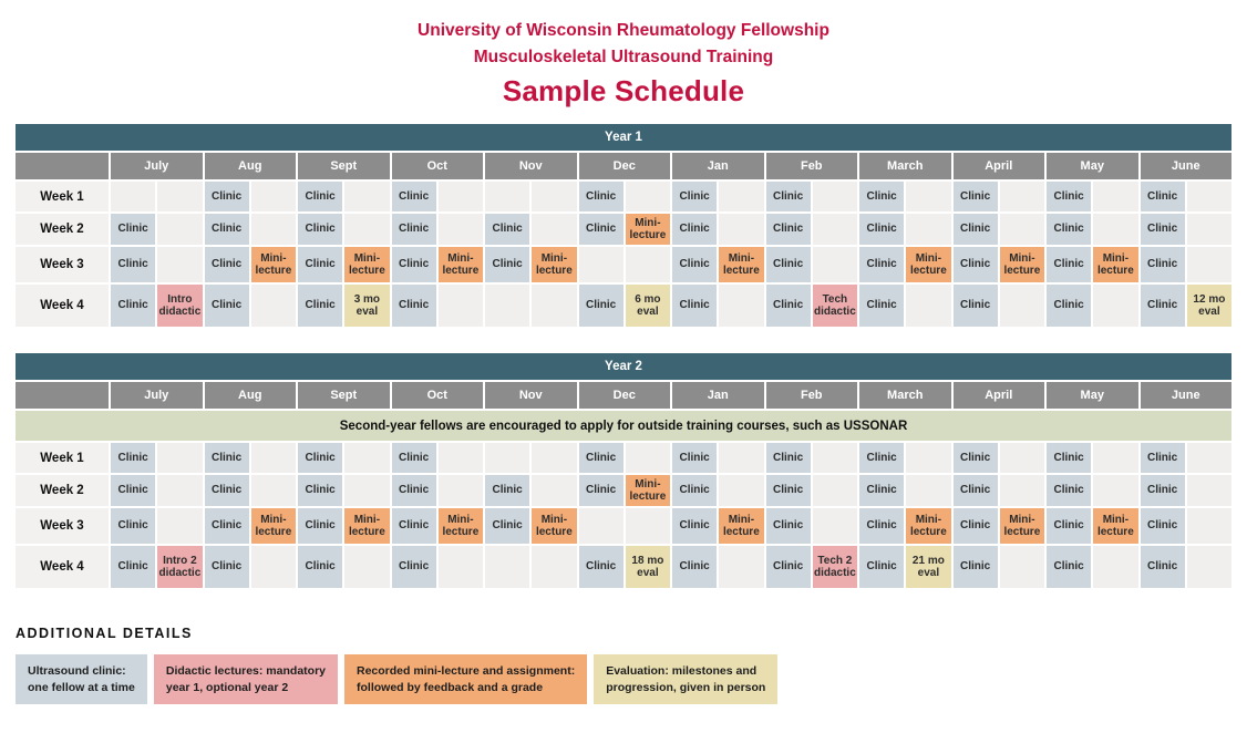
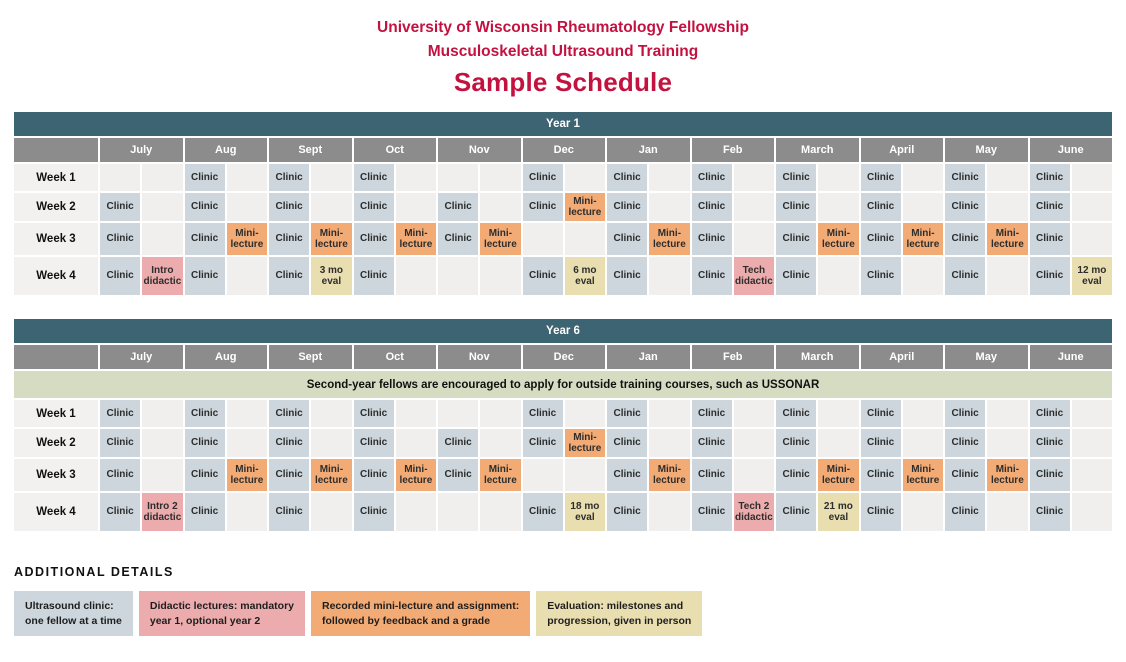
  University of Wisconsin Rheumatology Fellowship
  Musculoskeletal Ultrasound Training
  Sample Schedule
  Year 1
  July
  Aug
  Sept
  Oct
  Nov
  Dec
  Jan
  Feb
  March
  April
  May
  June
  Week 1
  Clinic
  Clinic
  Clinic
  Clinic
  Clinic
  Clinic
  Clinic
  Clinic
  Clinic
  Clinic
  Week 2
  Clinic
  Clinic
  Clinic
  Clinic
  Clinic
  Clinic
  Mini-
  lecture
  Clinic
  Clinic
  Clinic
  Clinic
  Clinic
  Clinic
  Week 3
  Clinic
  Clinic
  Mini-
  lecture
  Clinic
  Mini-
  lecture
  Clinic
  Mini-
  lecture
  Clinic
  Mini-
  lecture
  Clinic
  Mini-
  lecture
  Clinic
  Clinic
  Mini-
  lecture
  Clinic
  Mini-
  lecture
  Clinic
  Mini-
  lecture
  Clinic
  Week 4
  Clinic
  Intro
  didactic
  Clinic
  Clinic
  3 mo
  eval
  Clinic
  Clinic
  6 mo
  eval
  Clinic
  Clinic
  Tech
  didactic
  Clinic
  Clinic
  Clinic
  Clinic
  12 mo
  eval
- Year 2
+ Year 6
  July
  Aug
  Sept
  Oct
  Nov
  Dec
  Jan
  Feb
  March
  April
  May
  June
  Second-year fellows are encouraged to apply for outside training courses, such as USSONAR
  Week 1
  Clinic
  Clinic
  Clinic
  Clinic
  Clinic
  Clinic
  Clinic
  Clinic
  Clinic
  Clinic
  Clinic
  Week 2
  Clinic
  Clinic
  Clinic
  Clinic
  Clinic
  Clinic
  Mini-
  lecture
  Clinic
  Clinic
  Clinic
  Clinic
  Clinic
  Clinic
  Week 3
  Clinic
  Clinic
  Mini-
  lecture
  Clinic
  Mini-
  lecture
  Clinic
  Mini-
  lecture
  Clinic
  Mini-
  lecture
  Clinic
  Mini-
  lecture
  Clinic
  Clinic
  Mini-
  lecture
  Clinic
  Mini-
  lecture
  Clinic
  Mini-
  lecture
  Clinic
  Week 4
  Clinic
  Intro 2
  didactic
  Clinic
  Clinic
  Clinic
  Clinic
  18 mo
  eval
  Clinic
  Clinic
  Tech 2
  didactic
  Clinic
  21 mo
  eval
  Clinic
  Clinic
  Clinic
  ADDITIONAL DETAILS
  Ultrasound clinic:
  one fellow at a time
  Didactic lectures: mandatory
  year 1, optional year 2
  Recorded mini-lecture and assignment:
  followed by feedback and a grade
  Evaluation: milestones and
  progression, given in person
